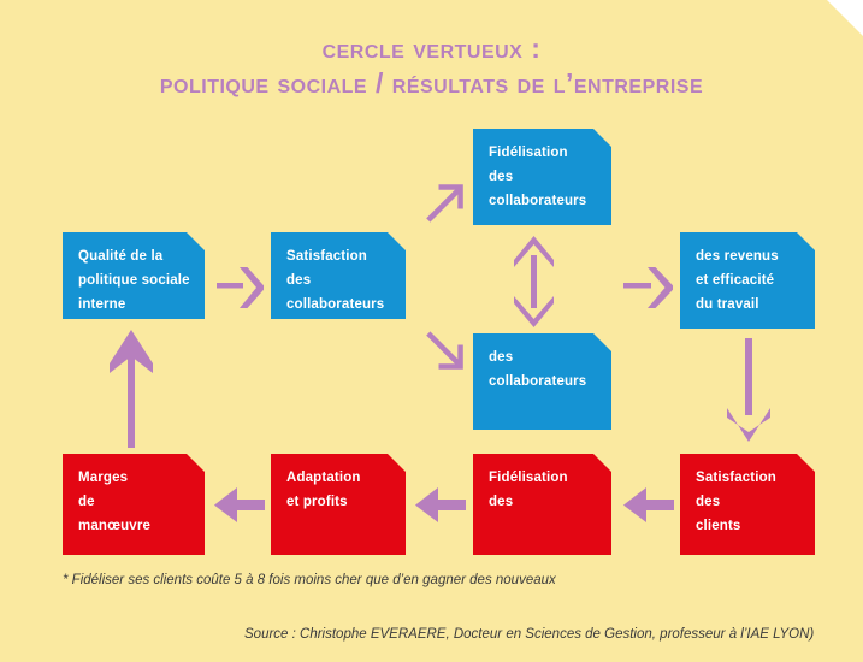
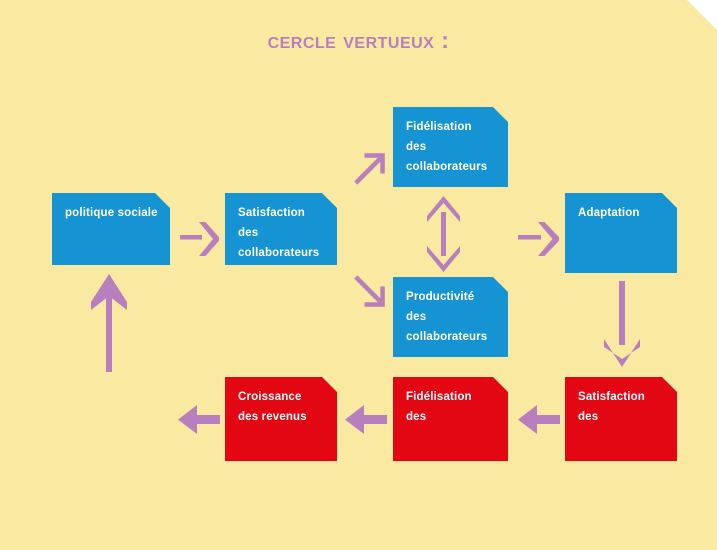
  cercle vertueux :
- politique sociale / résultats de l’entreprise
- Qualité de la
  politique sociale
- interne
  Satisfaction
  des
  collaborateurs
  Fidélisation
  des
  collaborateurs
+ Productivité
  des
  collaborateurs
- des revenus
+ Adaptation
- et efficacité
- du travail
  Satisfaction
  des
- clients
  Fidélisation
  des
+ Croissance
- Adaptation
+ des revenus
- et profits
- Marges
- de
- manœuvre
- * Fidéliser ses clients coûte 5 à 8 fois moins cher que d’en gagner des nouveaux
- Source : Christophe EVERAERE, Docteur en Sciences de Gestion, professeur à l’IAE LYON)
